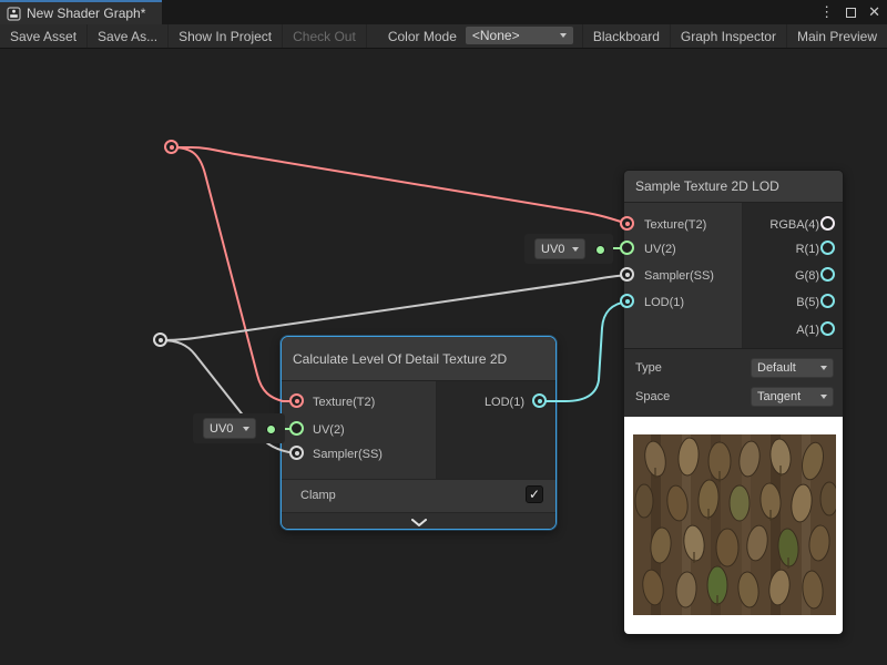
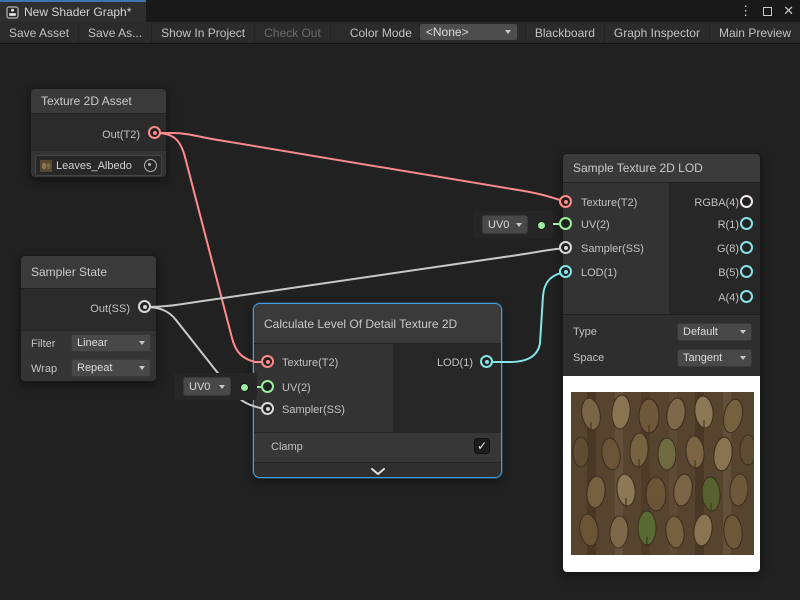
  New Shader Graph*
  ⋮
  ✕
  Save Asset
  Save As...
  Show In Project
  Check Out
  Color Mode
  <None>
  Blackboard
  Graph Inspector
  Main Preview
+ Texture 2D Asset
+ Out(T2)
+ Leaves_Albedo
+ Sampler State
+ Out(SS)
+ Filter
+ Linear
+ Wrap
+ Repeat
  Calculate Level Of Detail Texture 2D
  Texture(T2)
  UV(2)
  Sampler(SS)
  LOD(1)
  Clamp
  ✓
  Sample Texture 2D LOD
  Texture(T2)
  UV(2)
  Sampler(SS)
  LOD(1)
  RGBA(4)
  R(1)
  G(8)
  B(5)
- A(1)
+ A(4)
  Type
  Default
  Space
  Tangent
  UV0
  UV0
